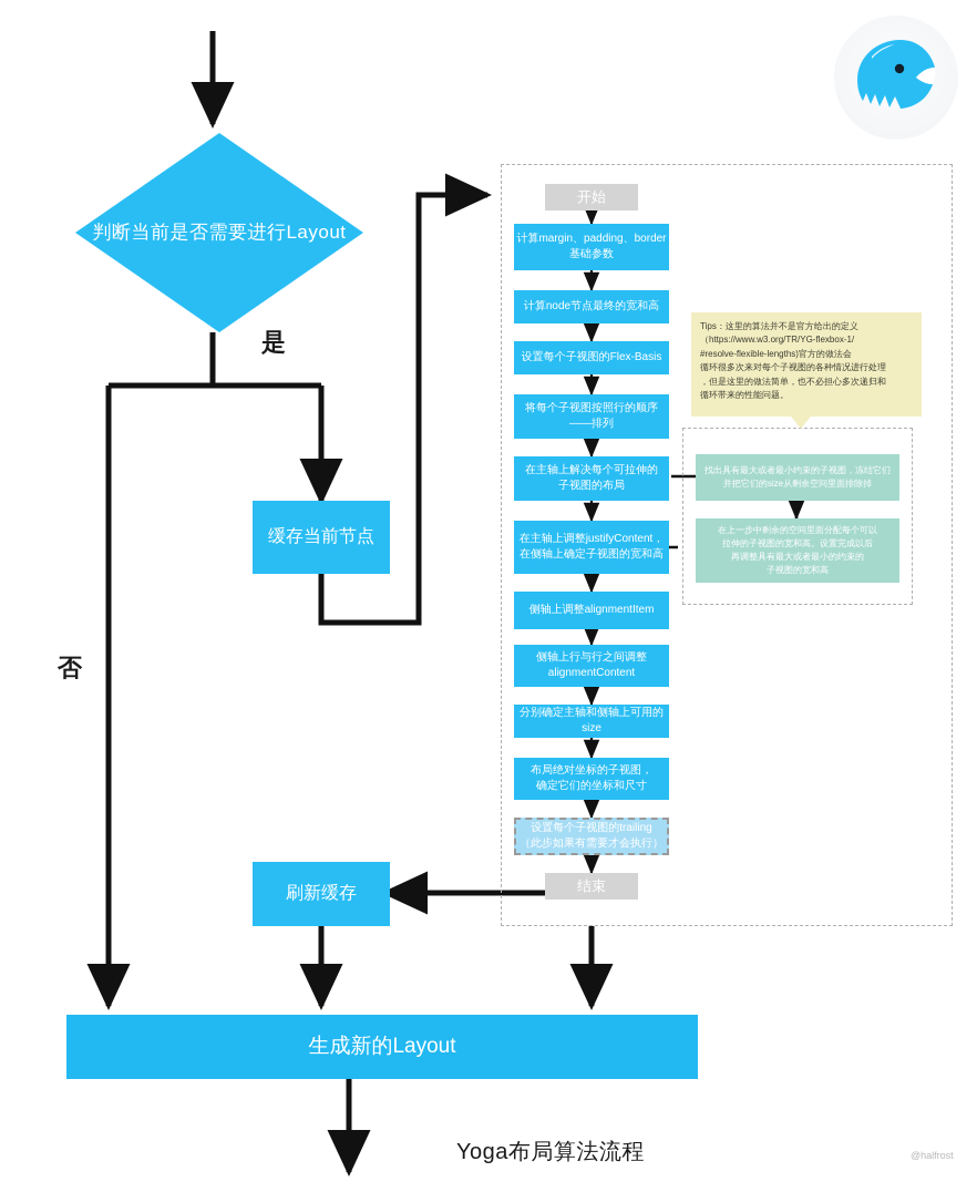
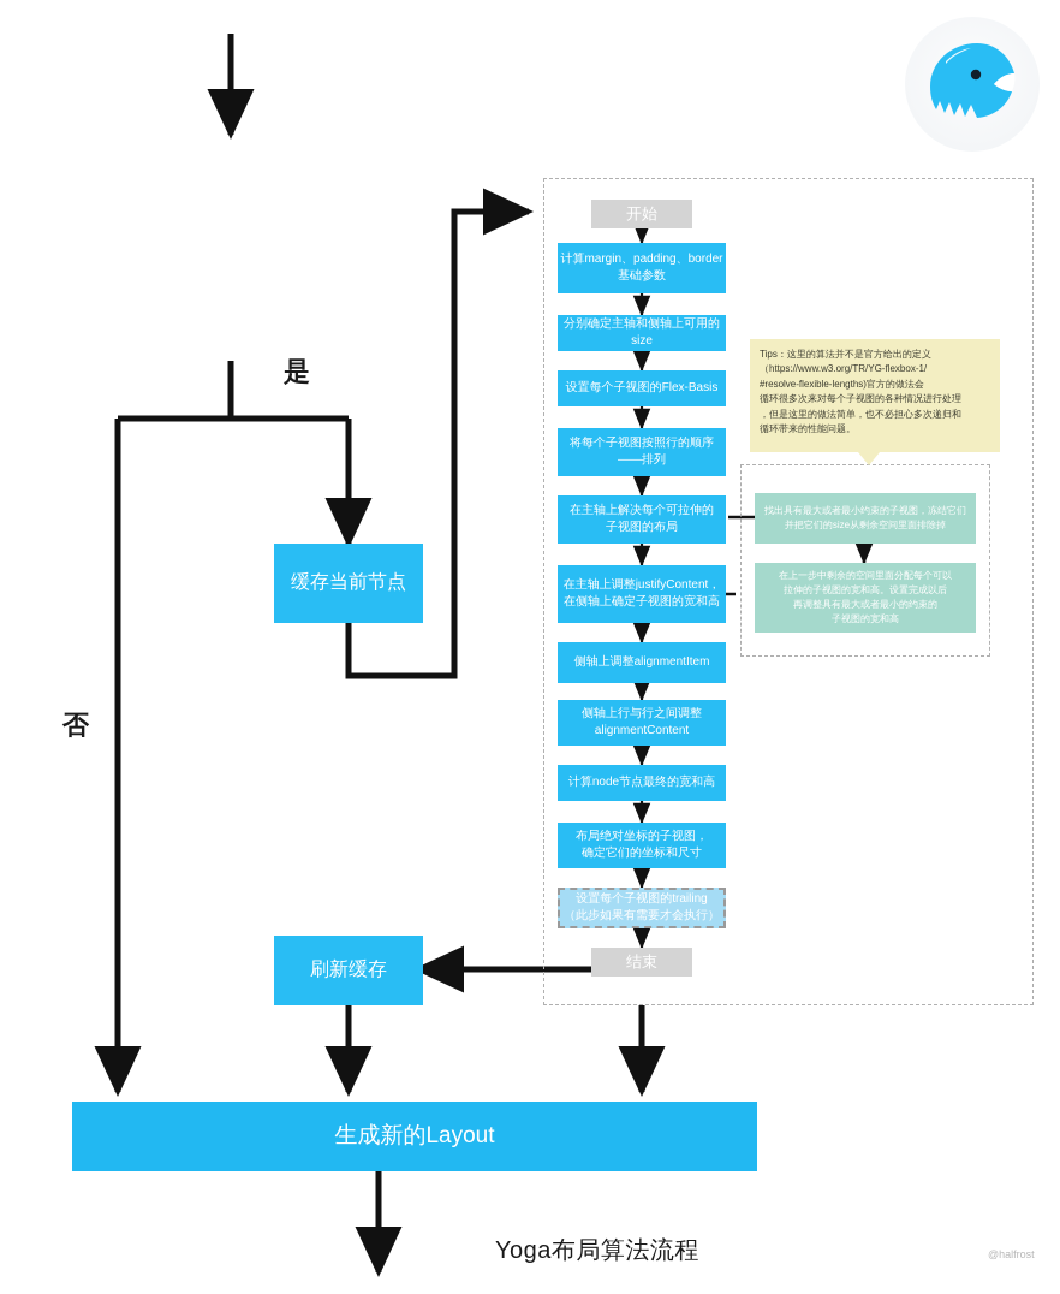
- 判断当前是否需要进行Layout
  是
  否
  缓存当前节点
  刷新缓存
  生成新的Layout
  开始
  计算margin、padding、border
  基础参数
- 计算node节点最终的宽和高
+ 分别确定主轴和侧轴上可用的size
  设置每个子视图的Flex-Basis
  将每个子视图按照行的顺序
  ——排列
  在主轴上解决每个可拉伸的
  子视图的布局
  在主轴上调整justifyContent，
  在侧轴上确定子视图的宽和高
  侧轴上调整alignmentItem
  侧轴上行与行之间调整
  alignmentContent
- 分别确定主轴和侧轴上可用的size
+ 计算node节点最终的宽和高
  布局绝对坐标的子视图，
  确定它们的坐标和尺寸
  设置每个子视图的trailing
  （此步如果有需要才会执行）
  结束
  找出具有最大或者最小约束的子视图，冻结它们
  并把它们的size从剩余空间里面排除掉
  在上一步中剩余的空间里面分配每个可以
  拉伸的子视图的宽和高。设置完成以后
  再调整具有最大或者最小的约束的
  子视图的宽和高
  Tips：这里的算法并不是官方给出的定义
  （https://www.w3.org/TR/YG-flexbox-1/
  #resolve-flexible-lengths)官方的做法会
  循环很多次来对每个子视图的各种情况进行处理
  ，但是这里的做法简单，也不必担心多次递归和
  循环带来的性能问题。
  Yoga布局算法流程
  @halfrost
